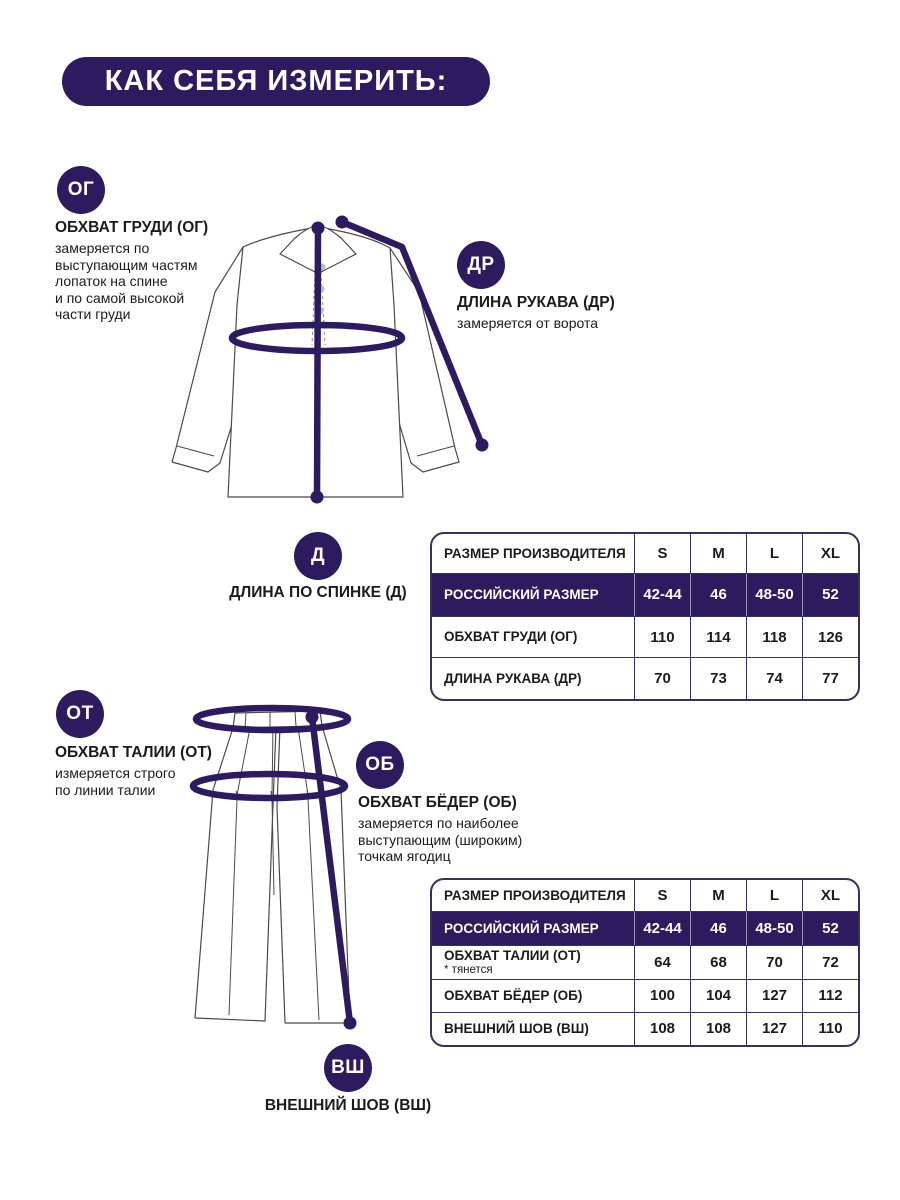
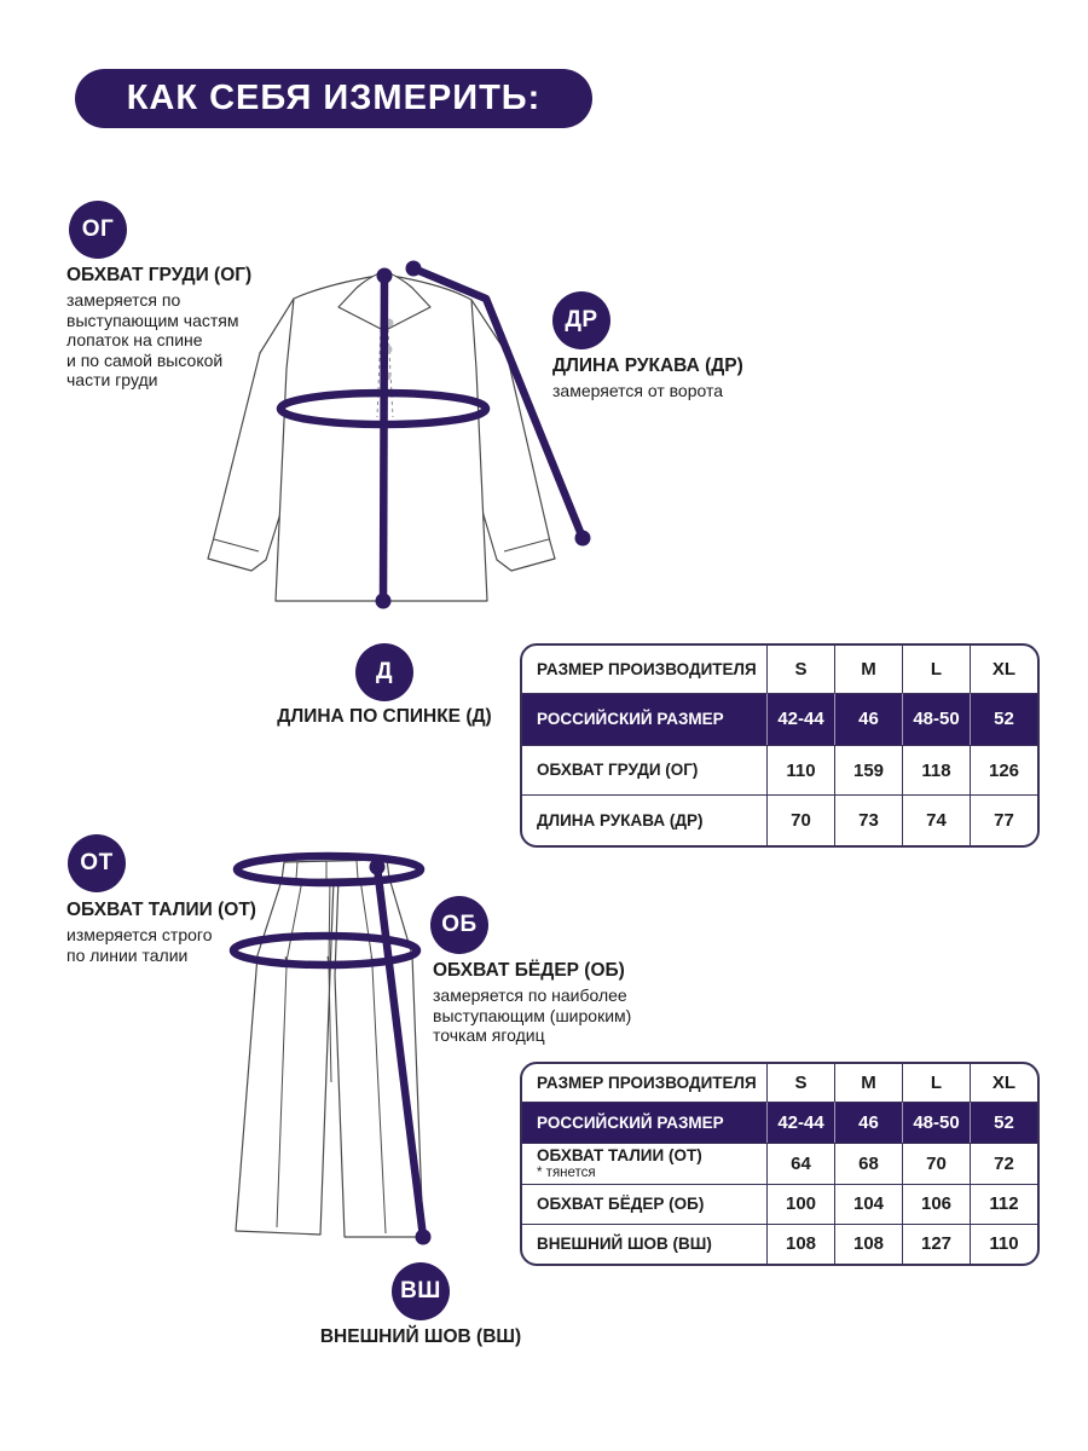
  КАК СЕБЯ ИЗМЕРИТЬ:
  ОГ
  ДР
  Д
  ОТ
  ОБ
  ВШ
  ОБХВАТ ГРУДИ (ОГ)
  замеряется по
  выступающим частям
  лопаток на спине
  и по самой высокой
  части груди
  ДЛИНА РУКАВА (ДР)
  замеряется от ворота
  ДЛИНА ПО СПИНКЕ (Д)
  ОБХВАТ ТАЛИИ (ОТ)
  измеряется строго
  по линии талии
  ОБХВАТ БЁДЕР (ОБ)
  замеряется по наиболее
  выступающим (широким)
  точкам ягодиц
  ВНЕШНИЙ ШОВ (ВШ)
  РАЗМЕР ПРОИЗВОДИТЕЛЯ	S	M	L	XL
  РОССИЙСКИЙ РАЗМЕР	42-44	46	48-50	52
- ОБХВАТ ГРУДИ (ОГ)	110	114	118	126
+ ОБХВАТ ГРУДИ (ОГ)	110	159	118	126
  ДЛИНА РУКАВА (ДР)	70	73	74	77
  РАЗМЕР ПРОИЗВОДИТЕЛЯ	S	M	L	XL
  РОССИЙСКИЙ РАЗМЕР	42-44	46	48-50	52
  ОБХВАТ ТАЛИИ (ОТ)* тянется	64	68	70	72
- ОБХВАТ БЁДЕР (ОБ)	100	104	127	112
+ ОБХВАТ БЁДЕР (ОБ)	100	104	106	112
  ВНЕШНИЙ ШОВ (ВШ)	108	108	127	110
